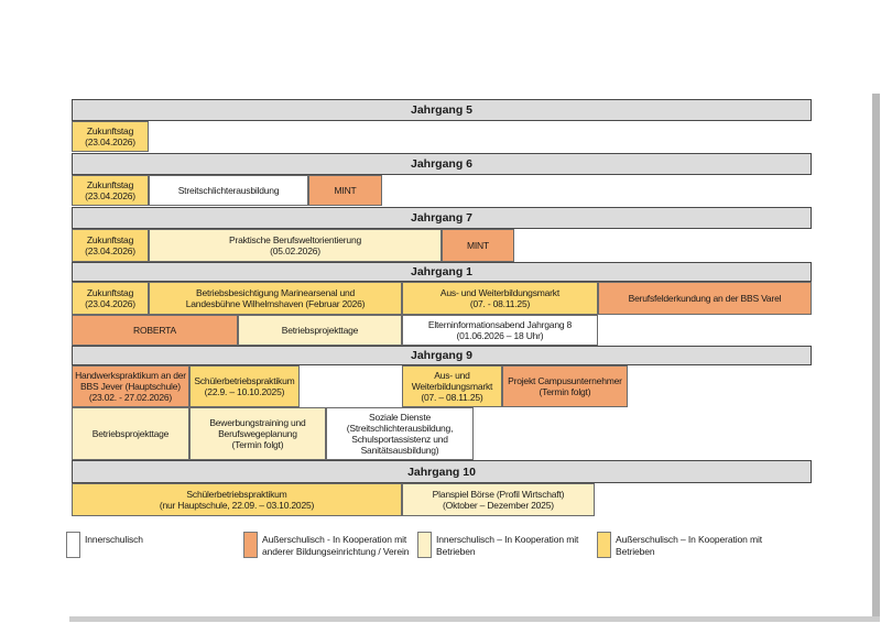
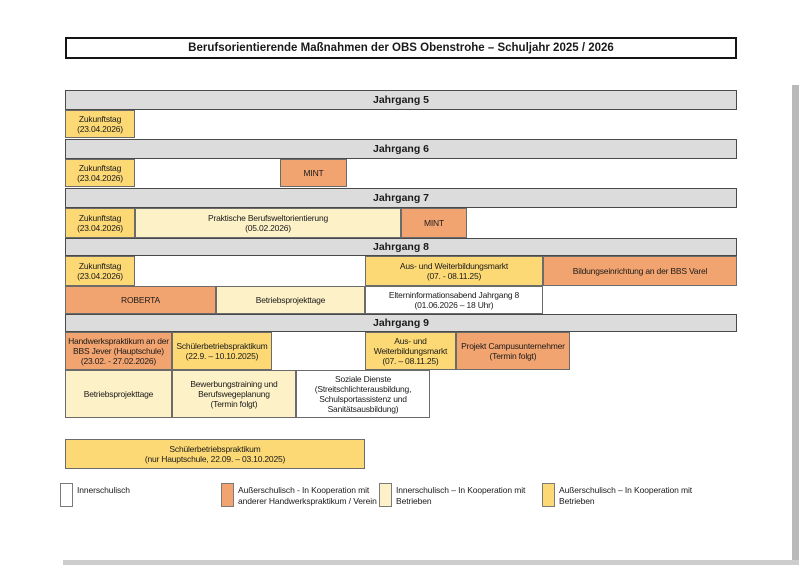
+ Berufsorientierende Maßnahmen der OBS Obenstrohe – Schuljahr 2025 / 2026
  Jahrgang 5
  Zukunftstag
  (23.04.2026)
  Jahrgang 6
  Zukunftstag
  (23.04.2026)
- Streitschlichterausbildung
  MINT
  Jahrgang 7
  Zukunftstag
  (23.04.2026)
  Praktische Berufsweltorientierung
  (05.02.2026)
  MINT
- Jahrgang 1
+ Jahrgang 8
  Zukunftstag
  (23.04.2026)
- Betriebsbesichtigung Marinearsenal und
- Landesbühne Wilhelmshaven (Februar 2026)
  Aus- und Weiterbildungsmarkt
  (07. - 08.11.25)
- Berufsfelderkundung an der BBS Varel
+ Bildungseinrichtung an der BBS Varel
  ROBERTA
  Betriebsprojekttage
  Elterninformationsabend Jahrgang 8
  (01.06.2026 – 18 Uhr)
  Jahrgang 9
  Handwerkspraktikum an der
  BBS Jever (Hauptschule)
  (23.02. - 27.02.2026)
  Schülerbetriebspraktikum
  (22.9. – 10.10.2025)
  Aus- und
  Weiterbildungsmarkt
  (07. – 08.11.25)
  Projekt Campusunternehmer
  (Termin folgt)
  Betriebsprojekttage
  Bewerbungstraining und
  Berufswegeplanung
  (Termin folgt)
  Soziale Dienste
  (Streitschlichterausbildung,
  Schulsportassistenz und
  Sanitätsausbildung)
- Jahrgang 10
  Schülerbetriebspraktikum
  (nur Hauptschule, 22.09. – 03.10.2025)
- Planspiel Börse (Profil Wirtschaft)
- (Oktober – Dezember 2025)
  Innerschulisch
- Außerschulisch - In Kooperation mit anderer Bildungseinrichtung / Verein
+ Außerschulisch - In Kooperation mit anderer Handwerkspraktikum / Verein
  Innerschulisch – In Kooperation mit Betrieben
  Außerschulisch – In Kooperation mit Betrieben
